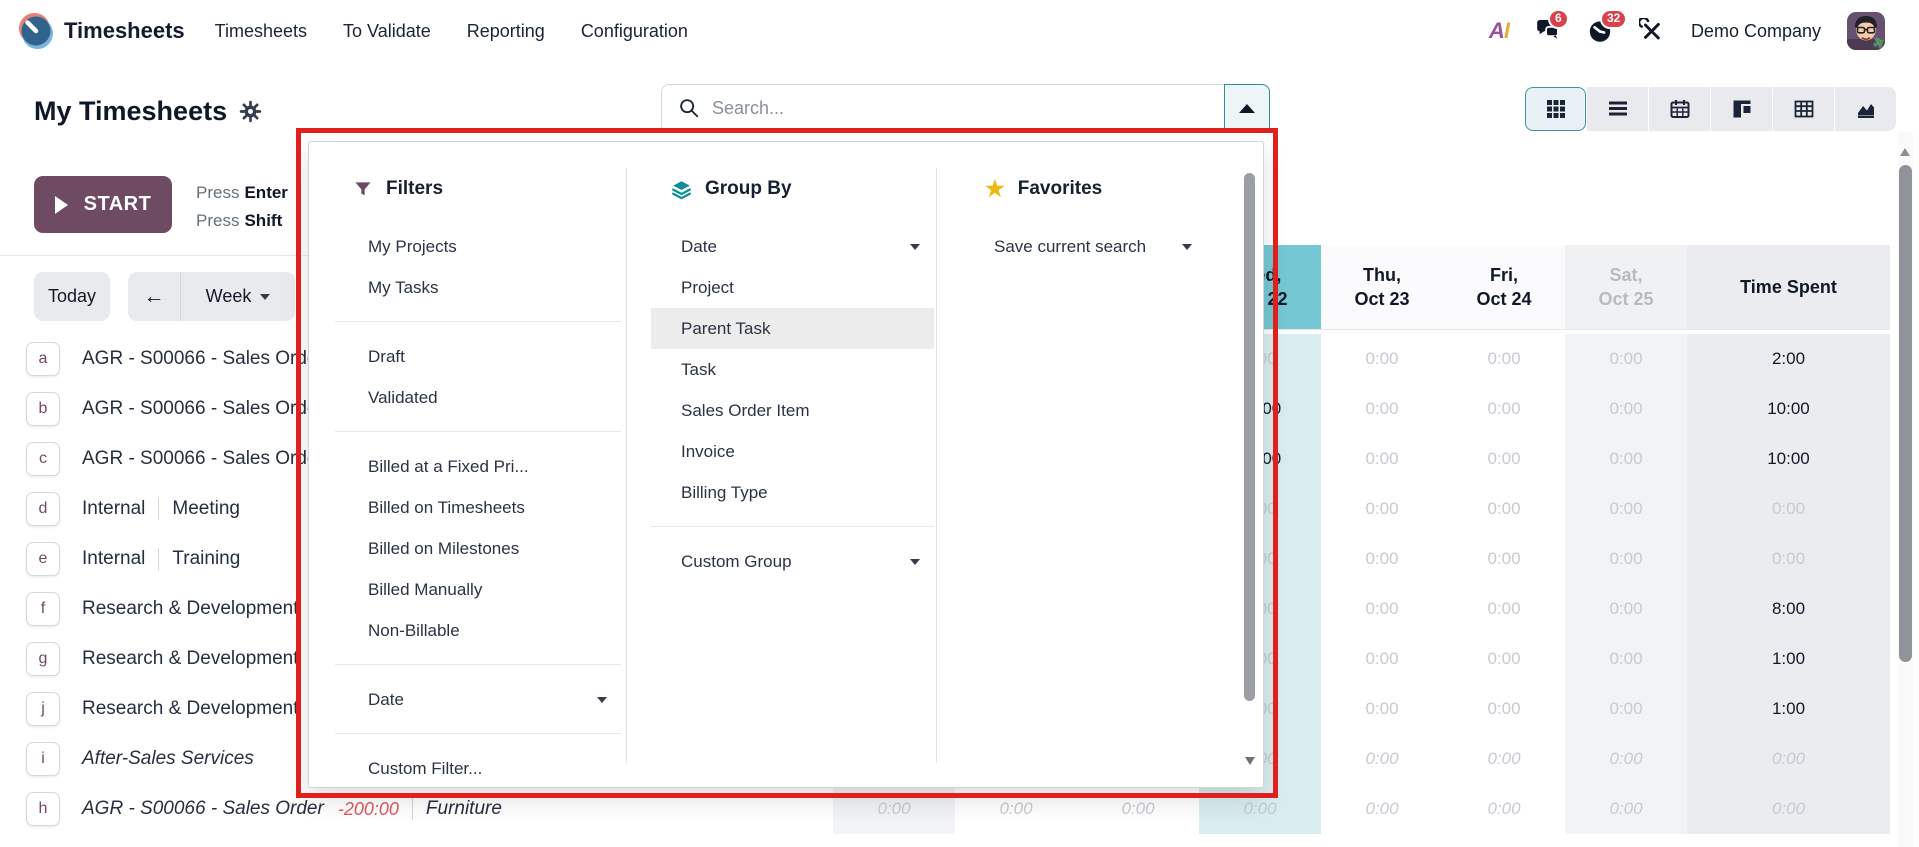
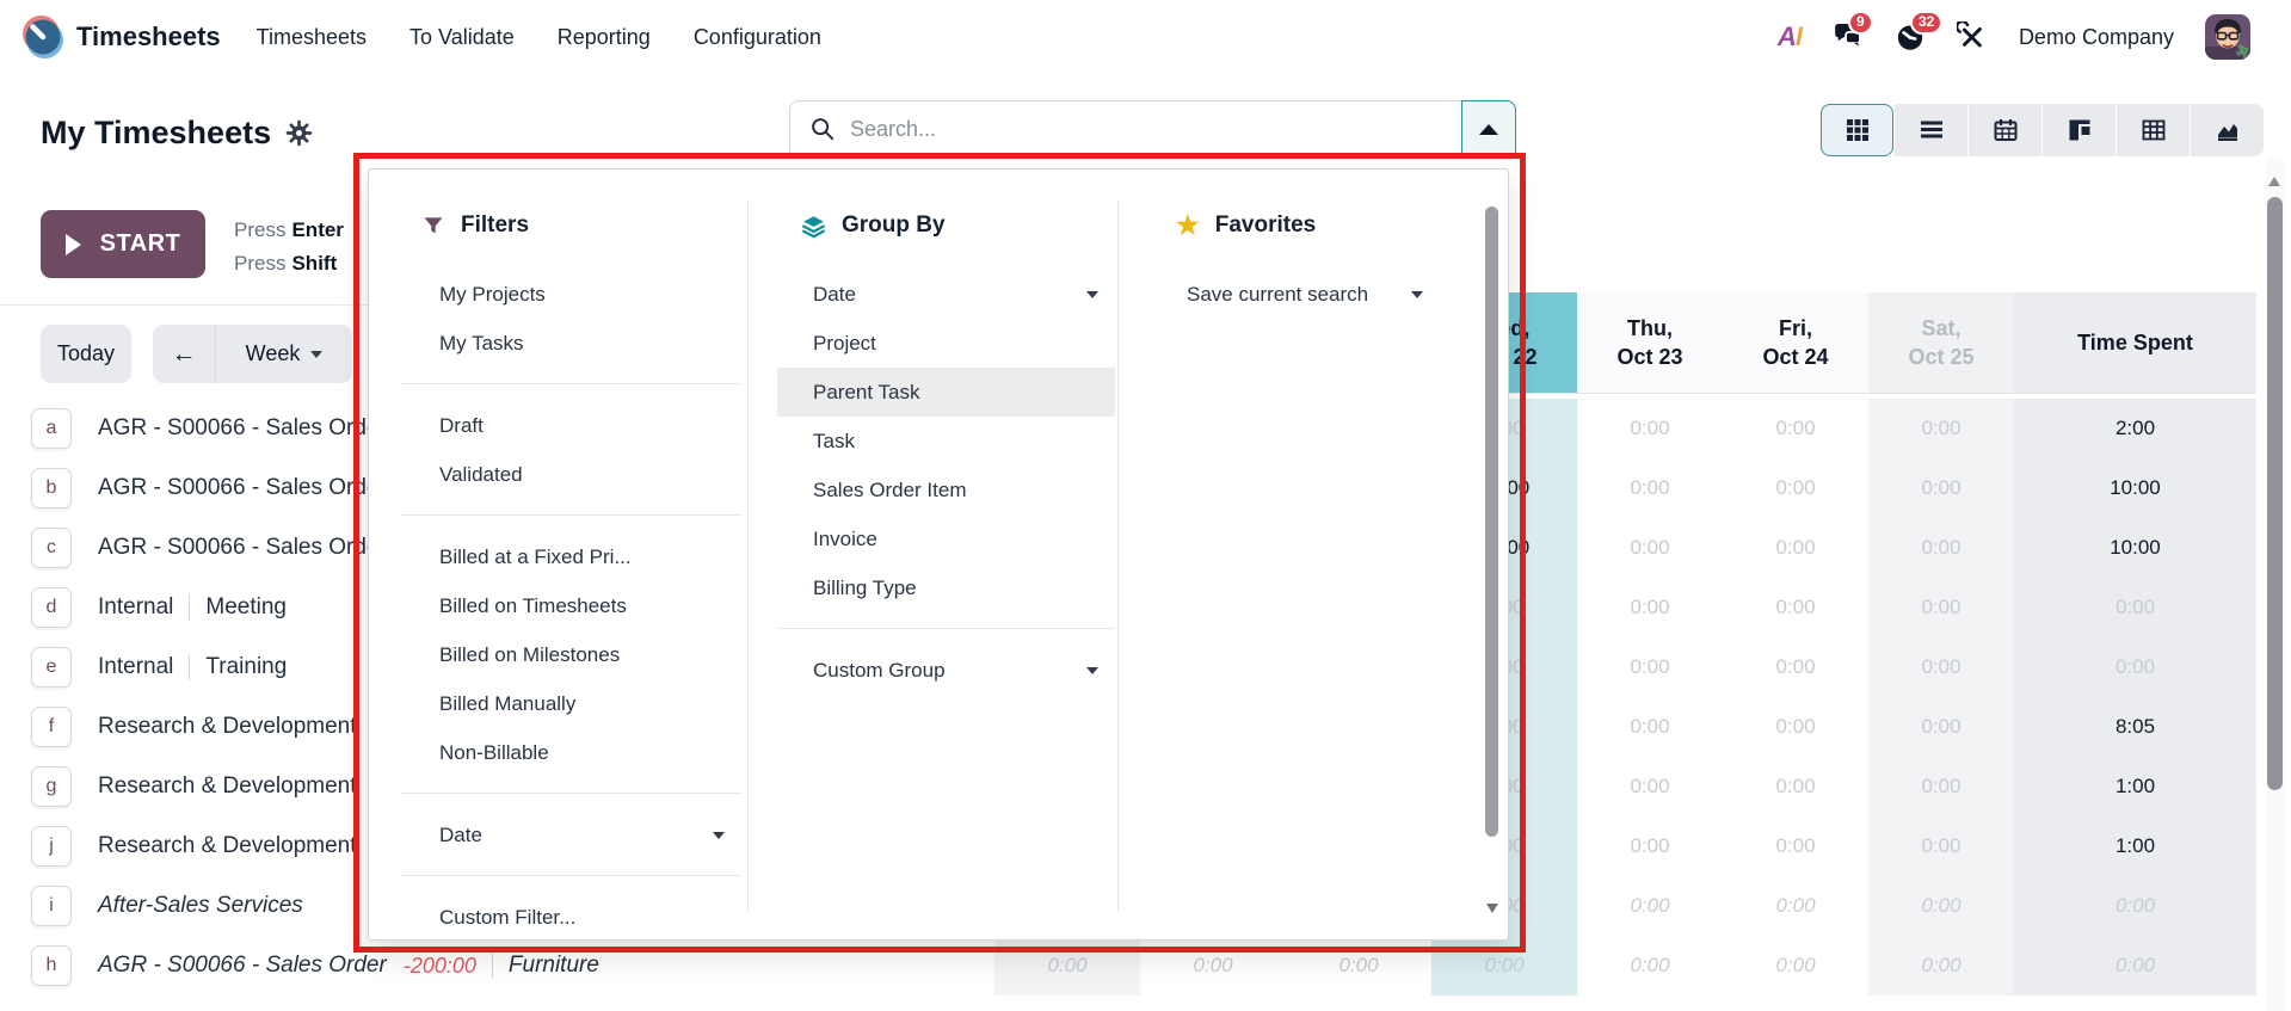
  Timesheets
  Timesheets
  To Validate
  Reporting
  Configuration
  AI
- 6
+ 9
  32
  Demo Company
  My Timesheets
  Search...
  START
  Press Enter
  Press Shift
  Today
  ←
  Week
  a
  AGR - S00066 - Sales Ord
  b
  AGR - S00066 - Sales Ord
  c
  AGR - S00066 - Sales Ord
  d
  Internal
  Meeting
  e
  Internal
  Training
  f
  Research & Development
  g
  Research & Development
  j
  Research & Development
  i
  After-Sales Services
  h
  AGR - S00066 - Sales Order
  -200:00
  Furniture
  Thu,
  Oct 23
  Fri,
  Oct 24
  Sat,
  Oct 25
  Time Spent
  0:00
  0:00
  0:00
  2:00
  0:00
  0:00
  0:00
  10:00
  0:00
  0:00
  0:00
  10:00
  0:00
  0:00
  0:00
  0:00
  0:00
  0:00
  0:00
  0:00
  0:00
  0:00
  0:00
- 8:00
+ 8:05
  0:00
  0:00
  0:00
  1:00
  0:00
  0:00
  0:00
  1:00
  0:00
  0:00
  0:00
  0:00
  0:00
  0:00
  0:00
  0:00
  0:00
  0:00
  0:00
  0:00
  Filters
  My Projects
  My Tasks
  Draft
  Validated
  Billed at a Fixed Pri...
  Billed on Timesheets
  Billed on Milestones
  Billed Manually
  Non-Billable
  Date
  Custom Filter...
  Group By
  Date
  Project
  Parent Task
  Task
  Sales Order Item
  Invoice
  Billing Type
  Custom Group
  ★
  Favorites
  Save current search
